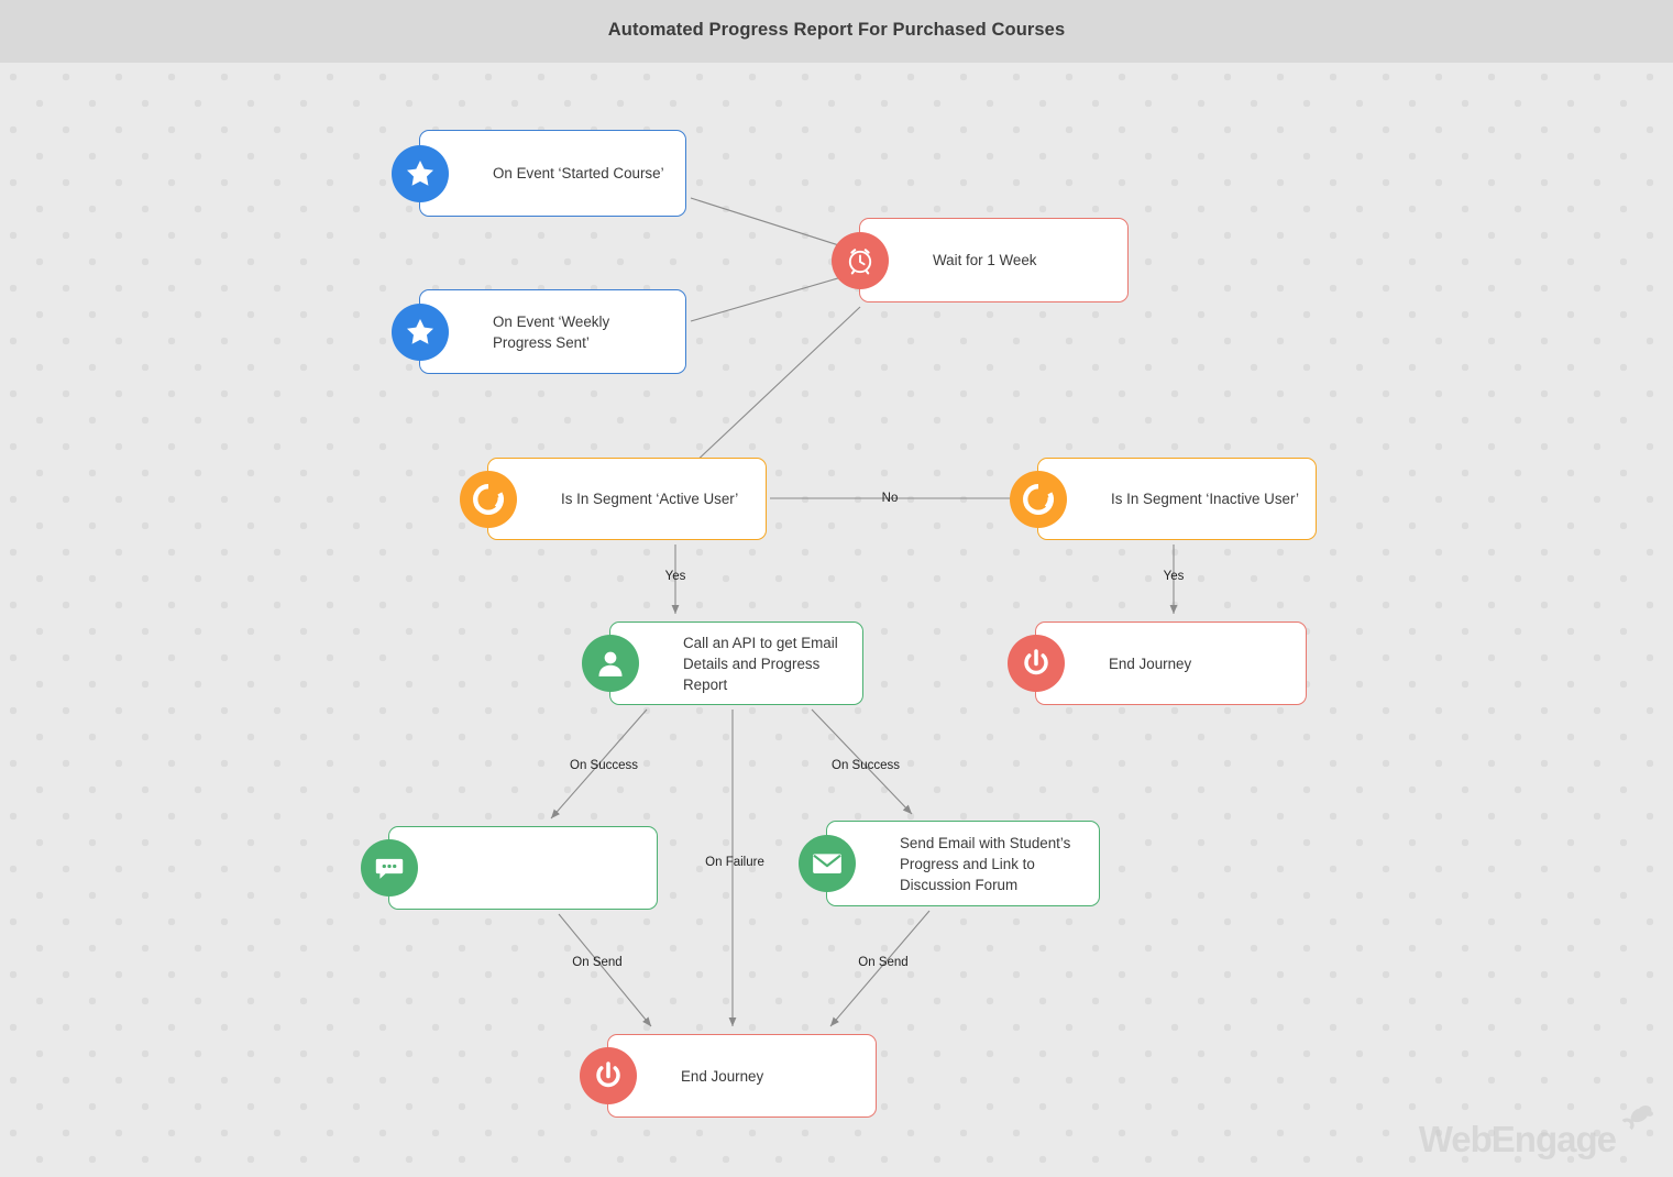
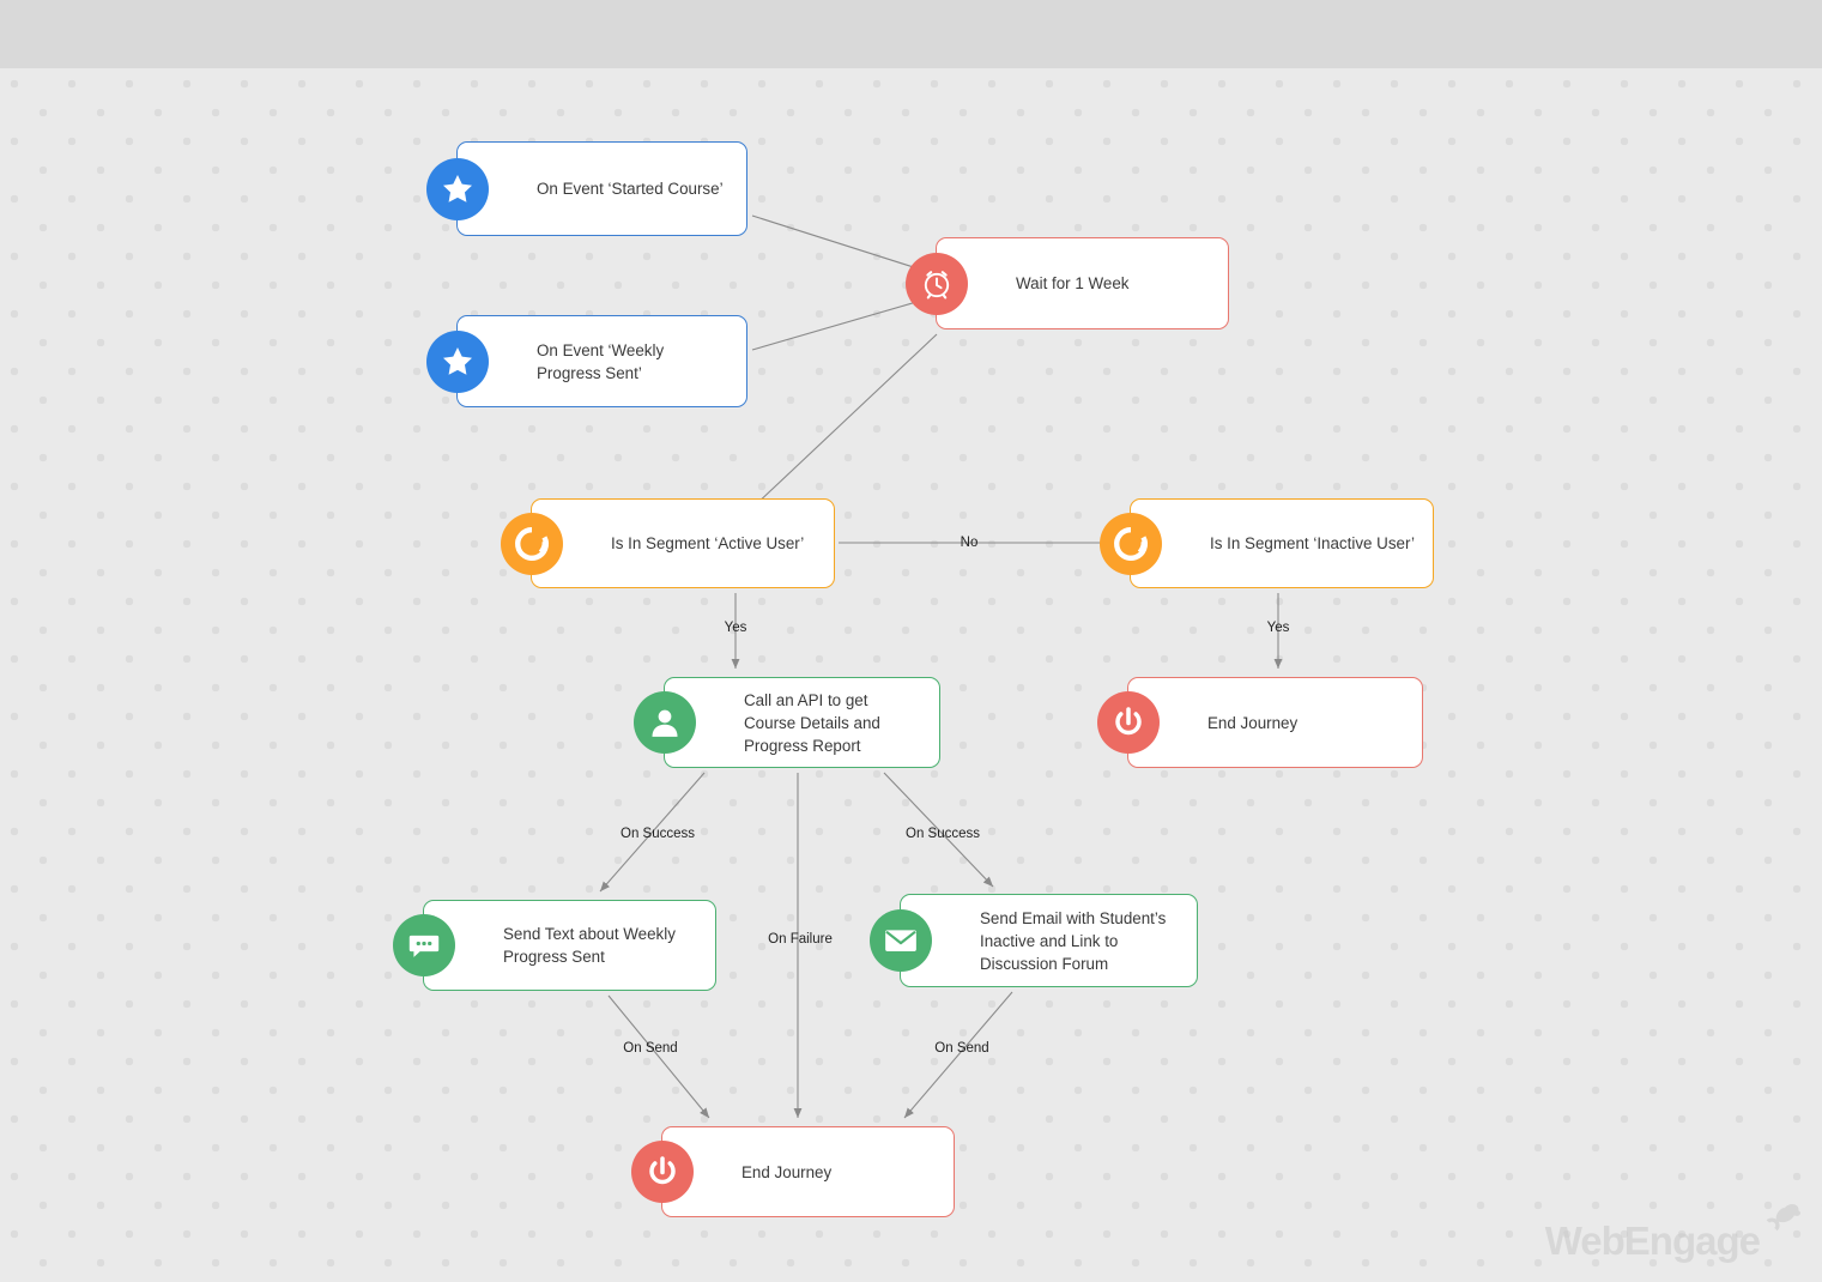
- Automated Progress Report For Purchased Courses
  No
  Yes
  Yes
  On Success
  On Success
  On Failure
  On Send
  On Send
  On Event ‘Started Course’
  On Event ‘Weekly Progress Sent’
  Wait for 1 Week
  Is In Segment ‘Active User’
  Is In Segment ‘Inactive User’
- Call an API to get Email Details and Progress Report
+ Call an API to get Course Details and Progress Report
  End Journey
+ Send Text about Weekly Progress Sent
- Send Email with Student’s Progress and Link to Discussion Forum
+ Send Email with Student’s Inactive and Link to Discussion Forum
  End Journey
  WebEngage
